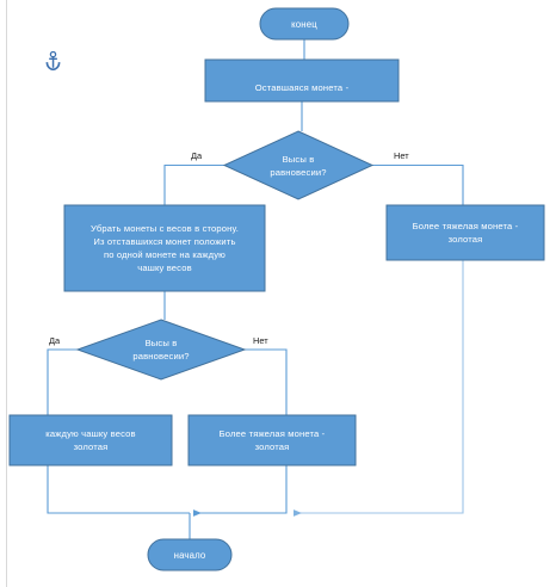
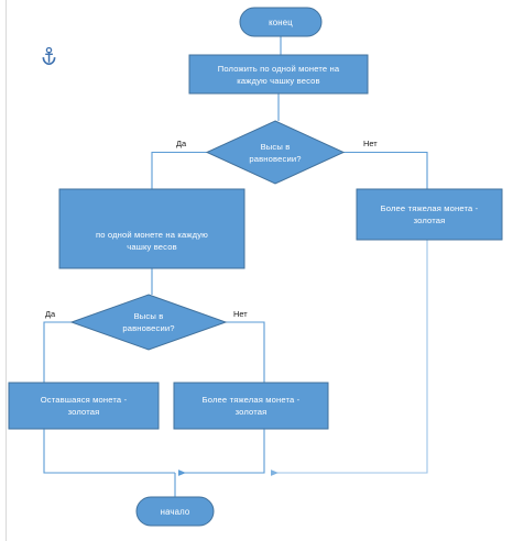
  конец
+ Положить по одной монете на
- Оставшаяся монета -
+ каждую чашку весов
  Высы в
  равновесии?
- Убрать монеты с весов в сторону.
- Из отставшихся монет положить
  по одной монете на каждую
  чашку весов
  Более тяжелая монета -
  золотая
  Высы в
  равновесии?
- каждую чашку весов
+ Оставшаяся монета -
  золотая
  Более тяжелая монета -
  золотая
  начало
  Да
  Нет
  Да
  Нет
